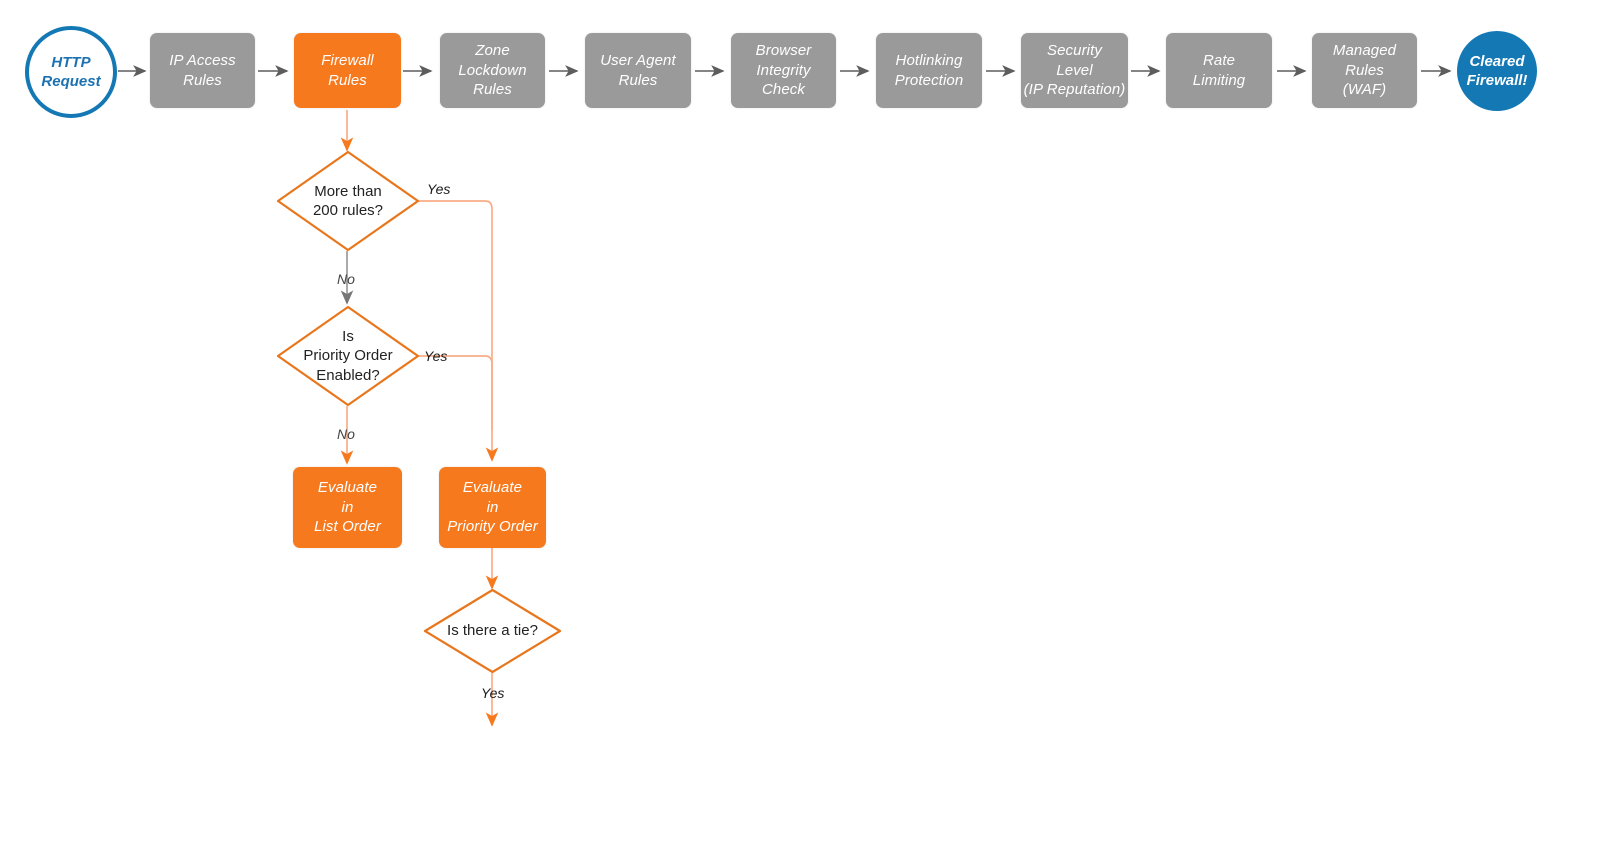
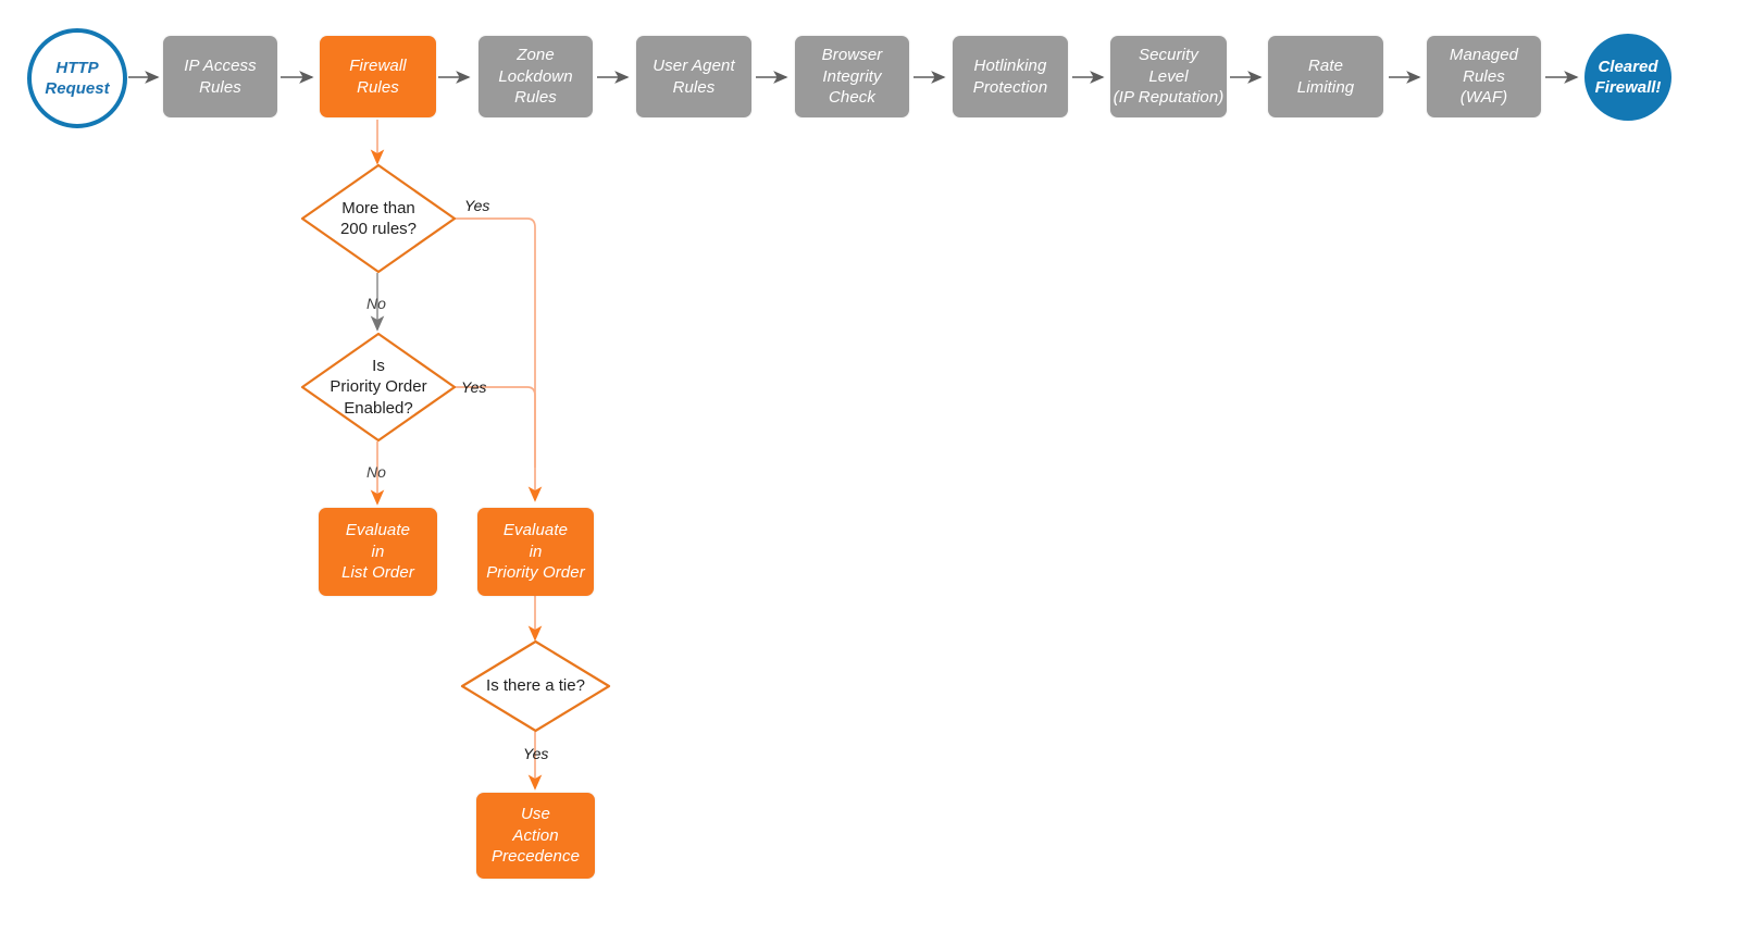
  HTTP
  Request
  IP Access
  Rules
  Firewall
  Rules
  Zone
  Lockdown
  Rules
  User Agent
  Rules
  Browser
  Integrity
  Check
  Hotlinking
  Protection
  Security
  Level
  (IP Reputation)
  Rate
  Limiting
  Managed
  Rules
  (WAF)
  Cleared
  Firewall!
  More than
  200 rules?
  Yes
  No
  Is
  Priority Order
  Enabled?
  Yes
  No
  Evaluate
  in
  List Order
  Evaluate
  in
  Priority Order
  Is there a tie?
  Yes
+ Use
+ Action
+ Precedence
